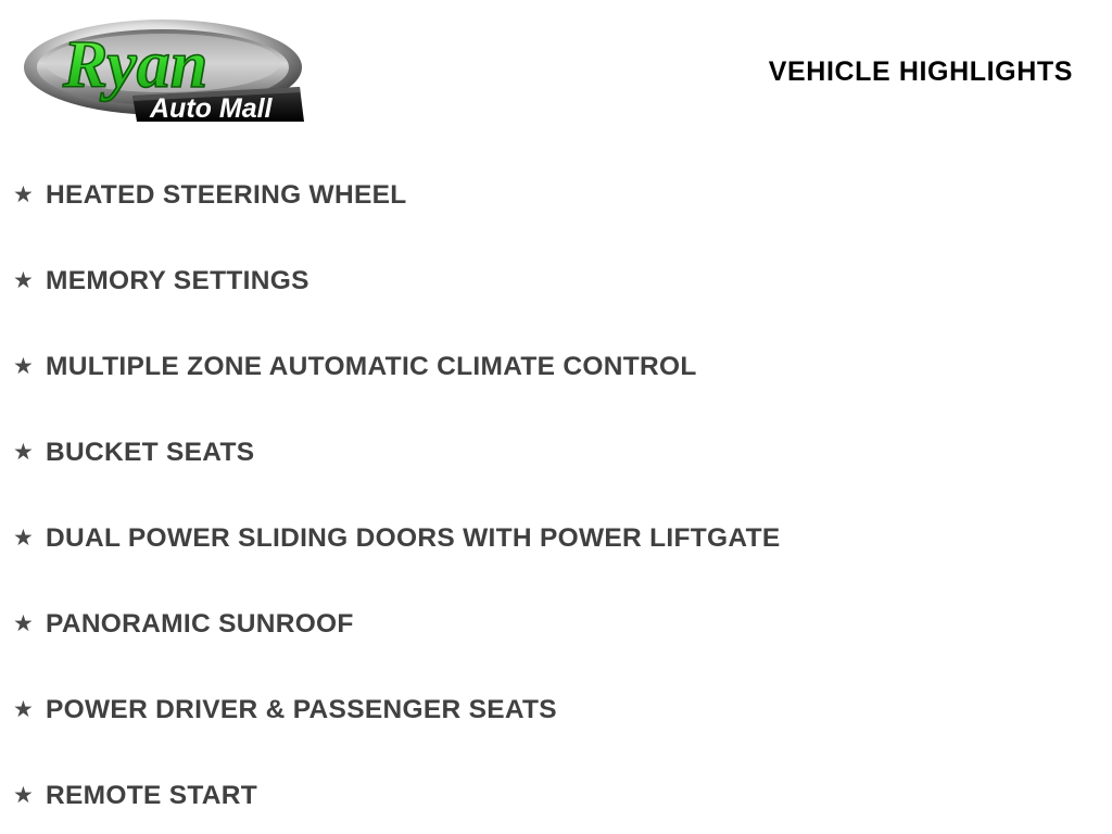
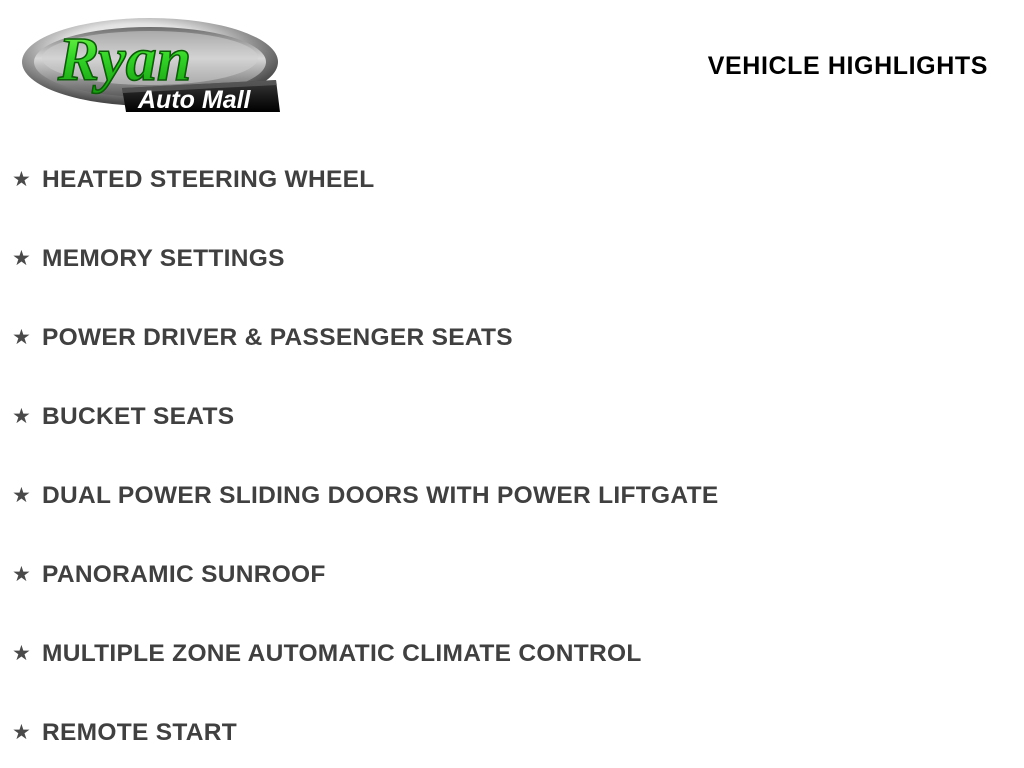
  Ryan
  Auto Mall
  VEHICLE HIGHLIGHTS
  ★
  HEATED STEERING WHEEL
  ★
  MEMORY SETTINGS
  ★
- MULTIPLE ZONE AUTOMATIC CLIMATE CONTROL
+ POWER DRIVER & PASSENGER SEATS
  ★
  BUCKET SEATS
  ★
  DUAL POWER SLIDING DOORS WITH POWER LIFTGATE
  ★
  PANORAMIC SUNROOF
  ★
- POWER DRIVER & PASSENGER SEATS
+ MULTIPLE ZONE AUTOMATIC CLIMATE CONTROL
  ★
  REMOTE START
